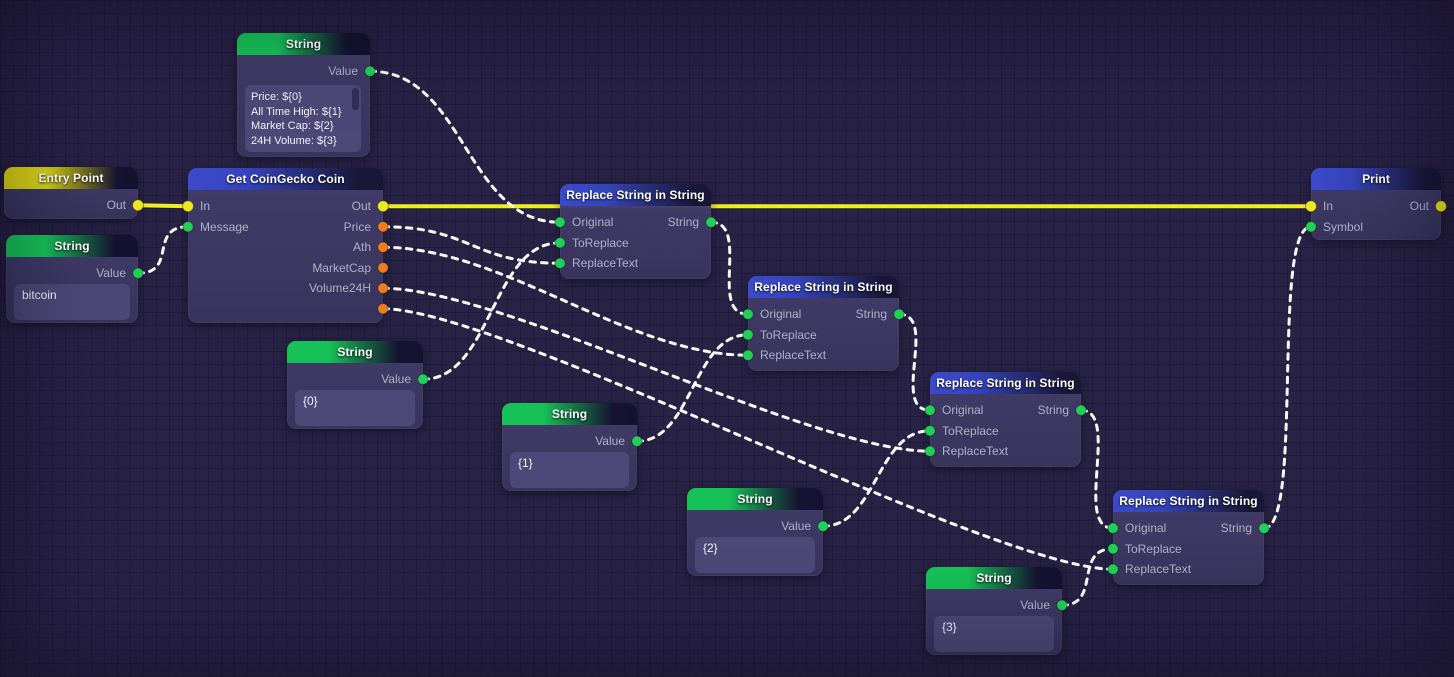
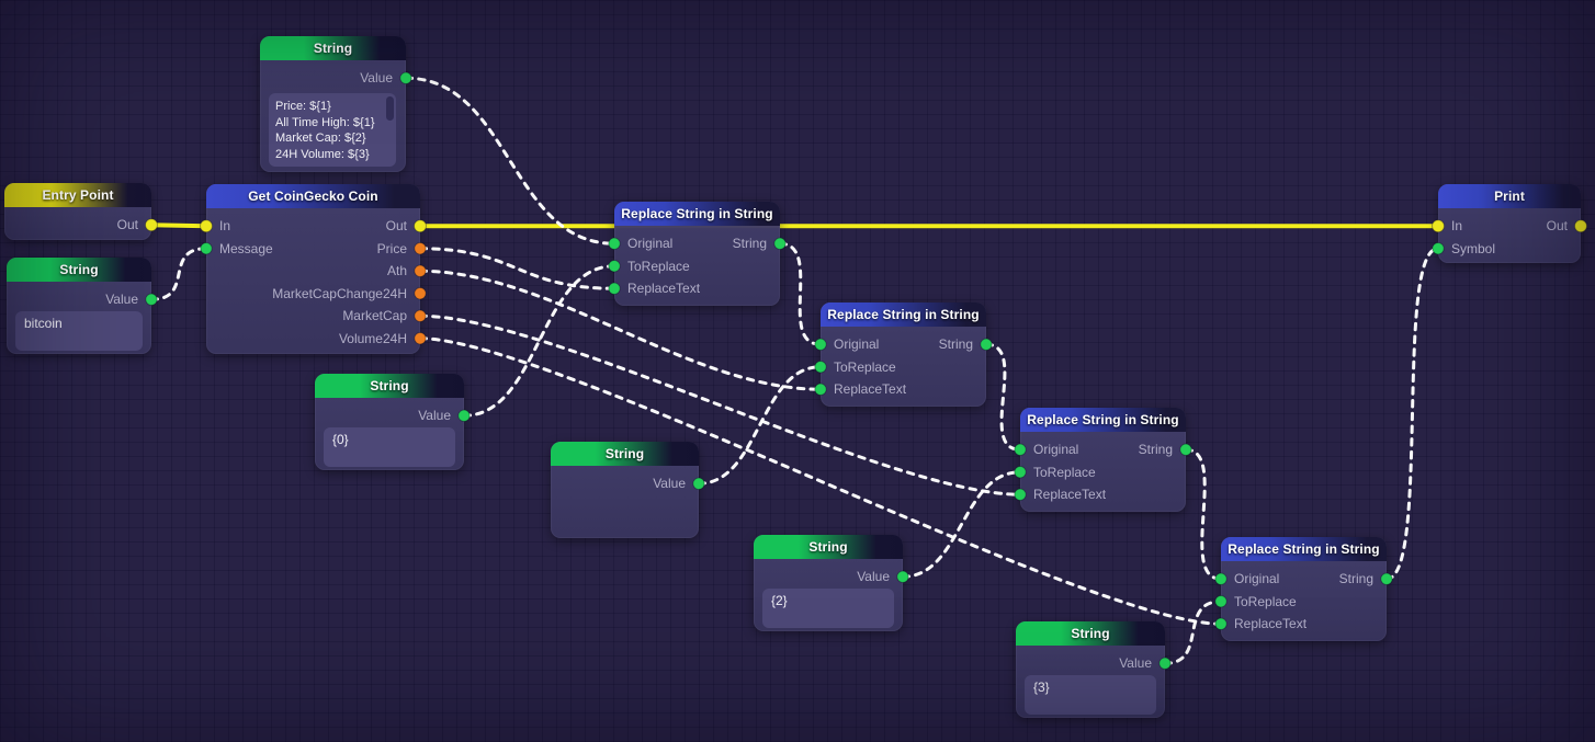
  String
  Value
- Price: ${0}
+ Price: ${1}
  All Time High: ${1}
  Market Cap: ${2}
  24H Volume: ${3}
  Entry Point
  Out
  String
  Value
  bitcoin
  Get CoinGecko Coin
  In
  Out
  Message
  Price
  Ath
+ MarketCapChange24H
  MarketCap
  Volume24H
  Replace String in String
  Original
  String
  ToReplace
  ReplaceText
  Replace String in String
  Original
  String
  ToReplace
  ReplaceText
  Replace String in String
  Original
  String
  ToReplace
  ReplaceText
  Replace String in String
  Original
  String
  ToReplace
  ReplaceText
  String
  Value
  {0}
  String
  Value
- {1}
  String
  Value
  {2}
  String
  Value
  {3}
  Print
  In
  Out
  Symbol
